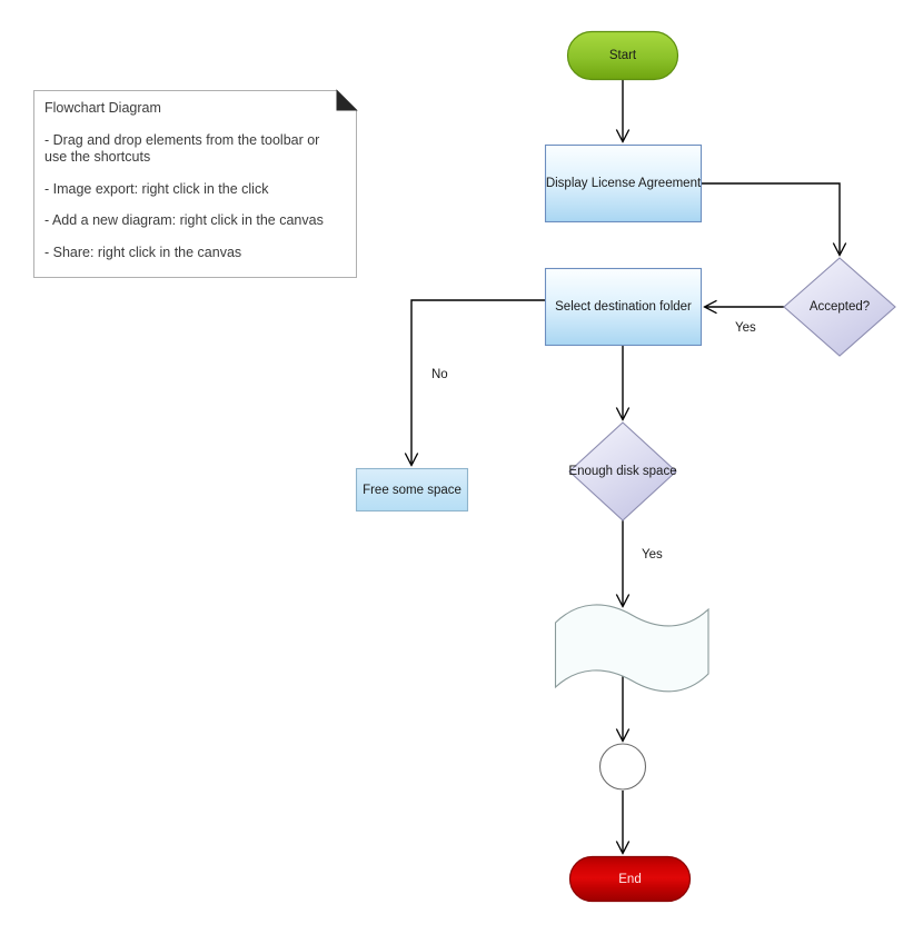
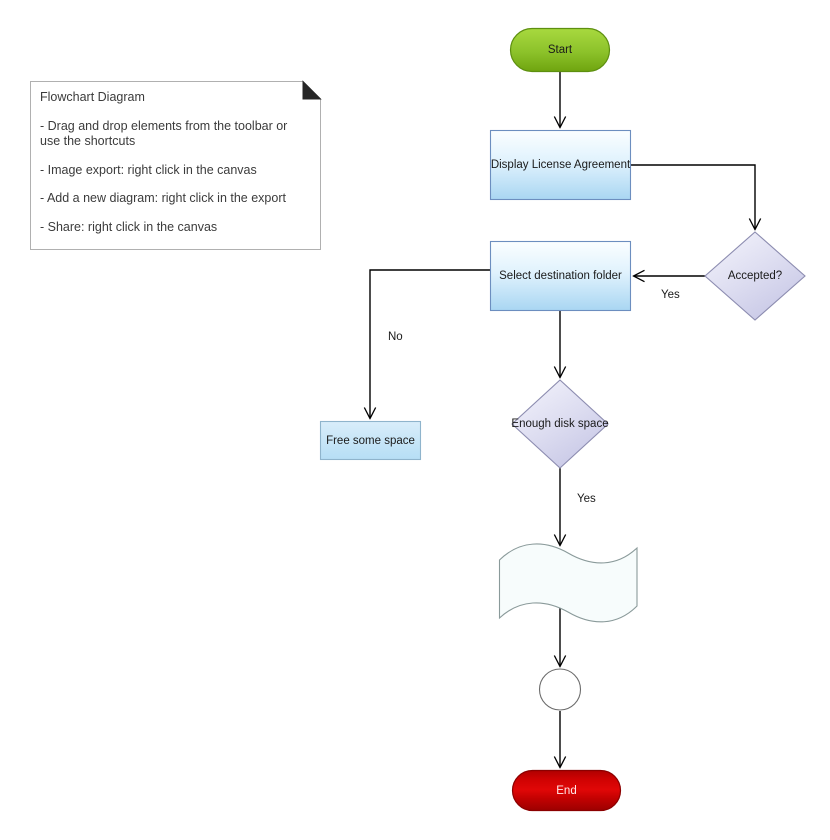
  Flowchart Diagram
  - Drag and drop elements from the toolbar or use the shortcuts
- - Image export: right click in the click
+ - Image export: right click in the canvas
- - Add a new diagram: right click in the canvas
+ - Add a new diagram: right click in the export
  - Share: right click in the canvas
  Start
  Display License Agreement
  Accepted?
  Select destination folder
  Free some space
  Enough disk space
  End
  Yes
  No
  Yes
